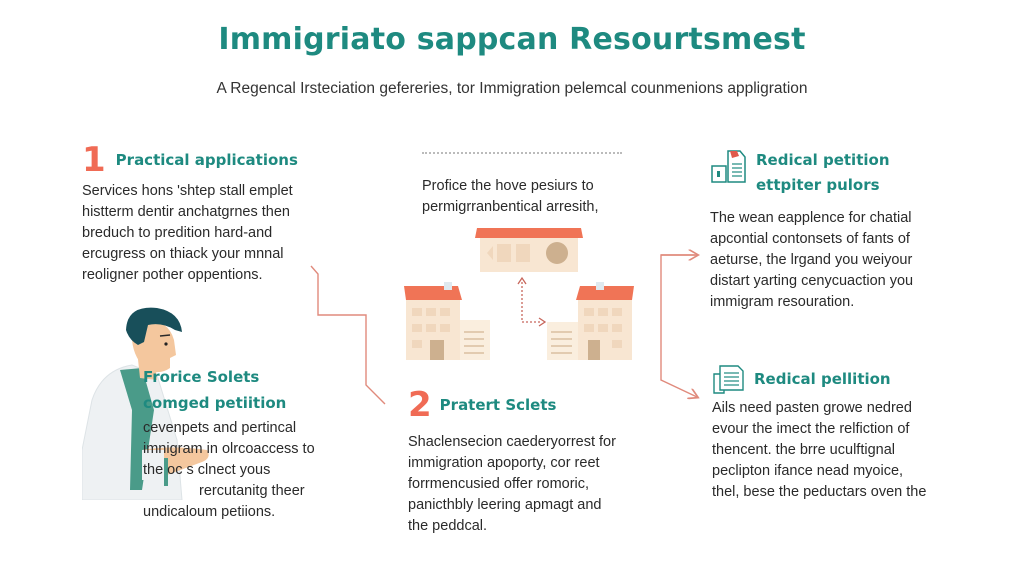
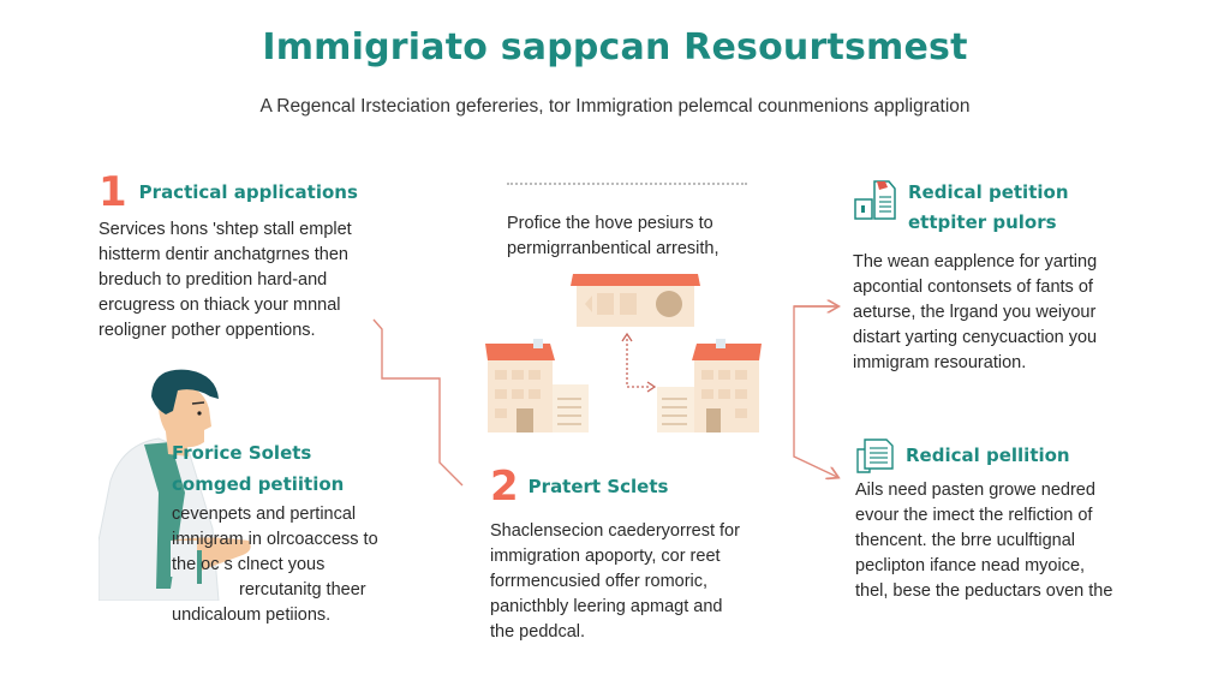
  Immigriato sappcan Resourtsmest
  A Regencal Irsteciation gefereries, tor Immigration pelemcal counmenions appligration
  1
  Practical applications
  Services hons 'shtep stall emplet
  histterm dentir anchatgrnes then
  breduch to predition hard-and
  ercugress on thiack your mnnal
  reoligner pother oppentions.
  Profice the hove pesiurs to
  permigrranbentical arresith,
  Redical petition
  ettpiter pulors
- The wean eapplence for chatial
+ The wean eapplence for yarting
  apcontial contonsets of fants of
  aeturse, the lrgand you weiyour
  distart yarting cenycuaction you
  immigram resouration.
  Frorice Solets
  comged petiition
  cevenpets and pertincal
  imnigram in olrcoaccess to
  the oc s clnect yous
  rercutanitg theer
  undicaloum petiions.
  2
  Pratert Sclets
  Shaclensecion caederyorrest for
  immigration apoporty, cor reet
  forrmencusied offer romoric,
  panicthbly leering apmagt and
  the peddcal.
  Redical pellition
  Ails need pasten growe nedred
  evour the imect the relfiction of
  thencent. the brre uculftignal
  peclipton ifance nead myoice,
  thel, bese the peductars oven the
